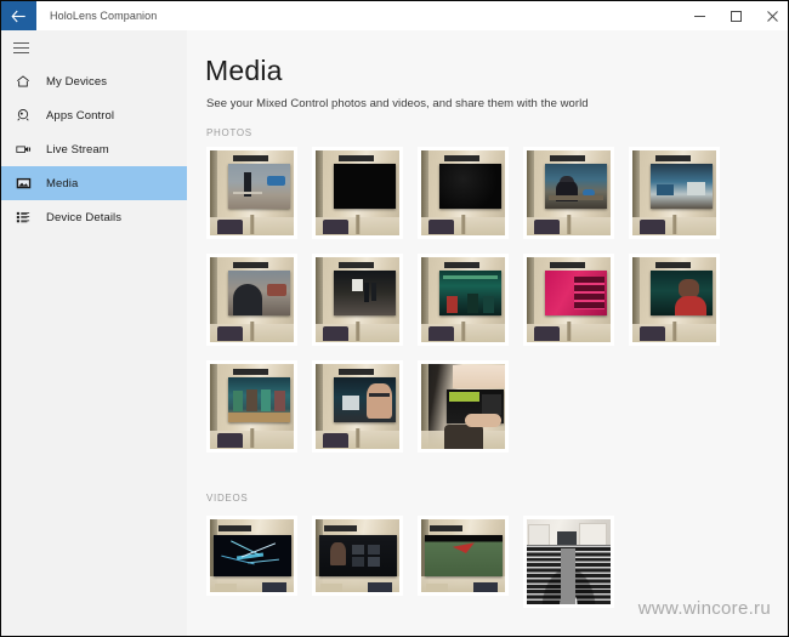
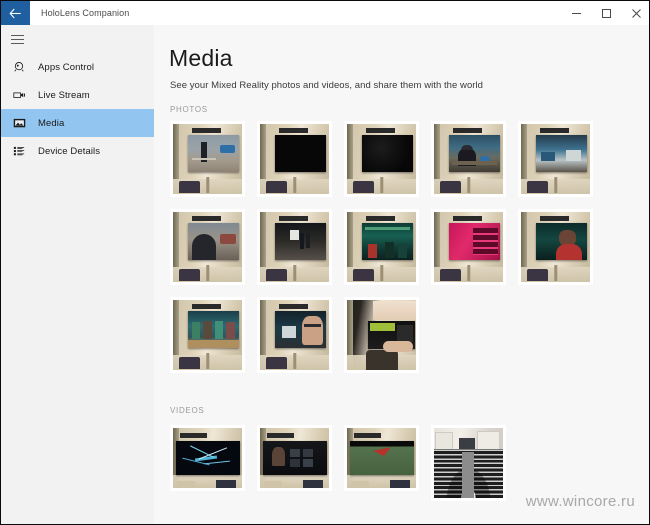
  HoloLens Companion
- My Devices
  Apps Control
  Live Stream
  Media
  Device Details
  Media
- See your Mixed Control photos and videos, and share them with the world
+ See your Mixed Reality photos and videos, and share them with the world
  PHOTOS
  VIDEOS
  www.wincore.ru
